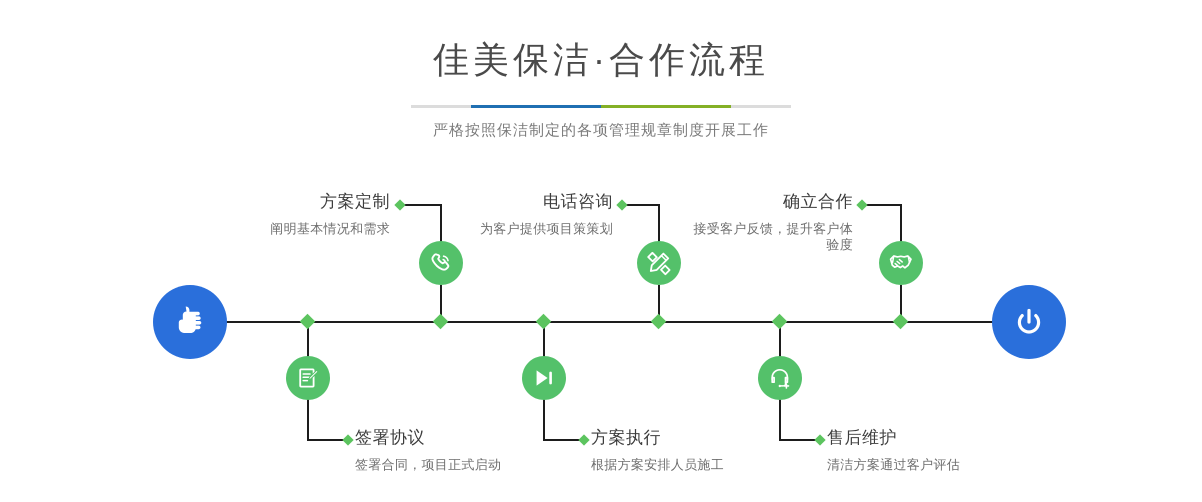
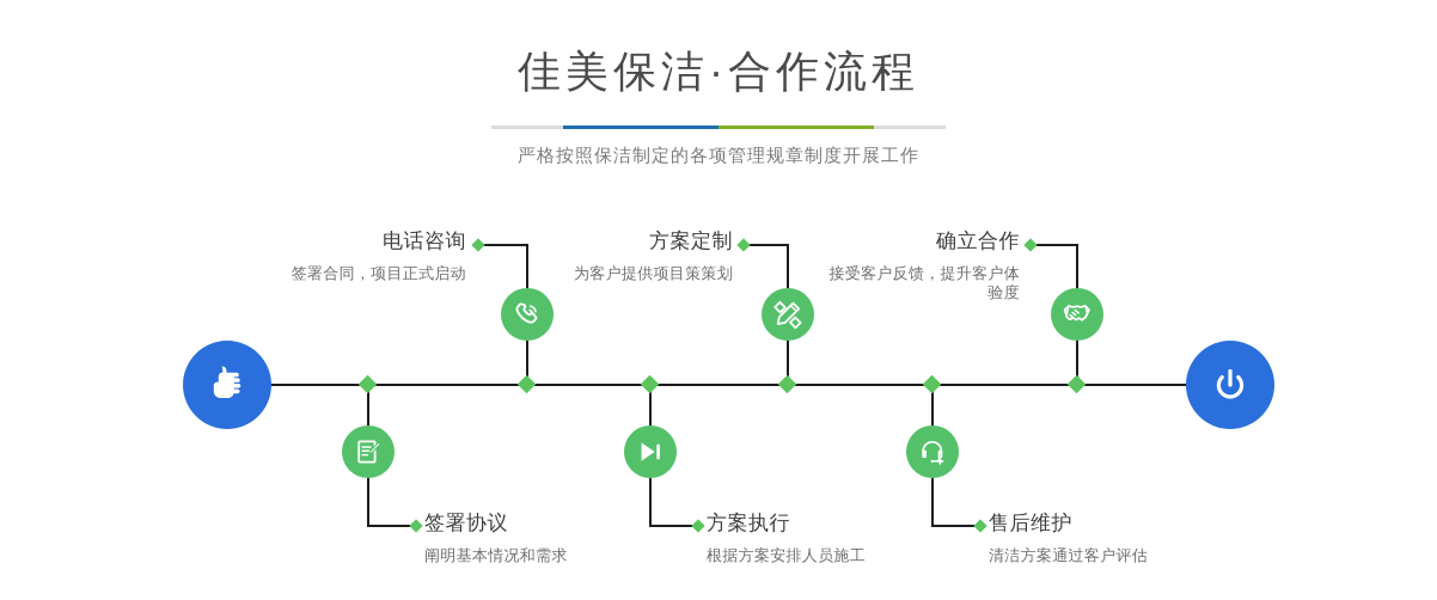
  佳美保洁·合作流程
  严格按照保洁制定的各项管理规章制度开展工作
- 方案定制
+ 电话咨询
- 阐明基本情况和需求
+ 签署合同，项目正式启动
  签署协议
- 签署合同，项目正式启动
+ 阐明基本情况和需求
- 电话咨询
+ 方案定制
  为客户提供项目策策划
  方案执行
  根据方案安排人员施工
  确立合作
  接受客户反馈，提升客户体验度
  售后维护
  清洁方案通过客户评估
